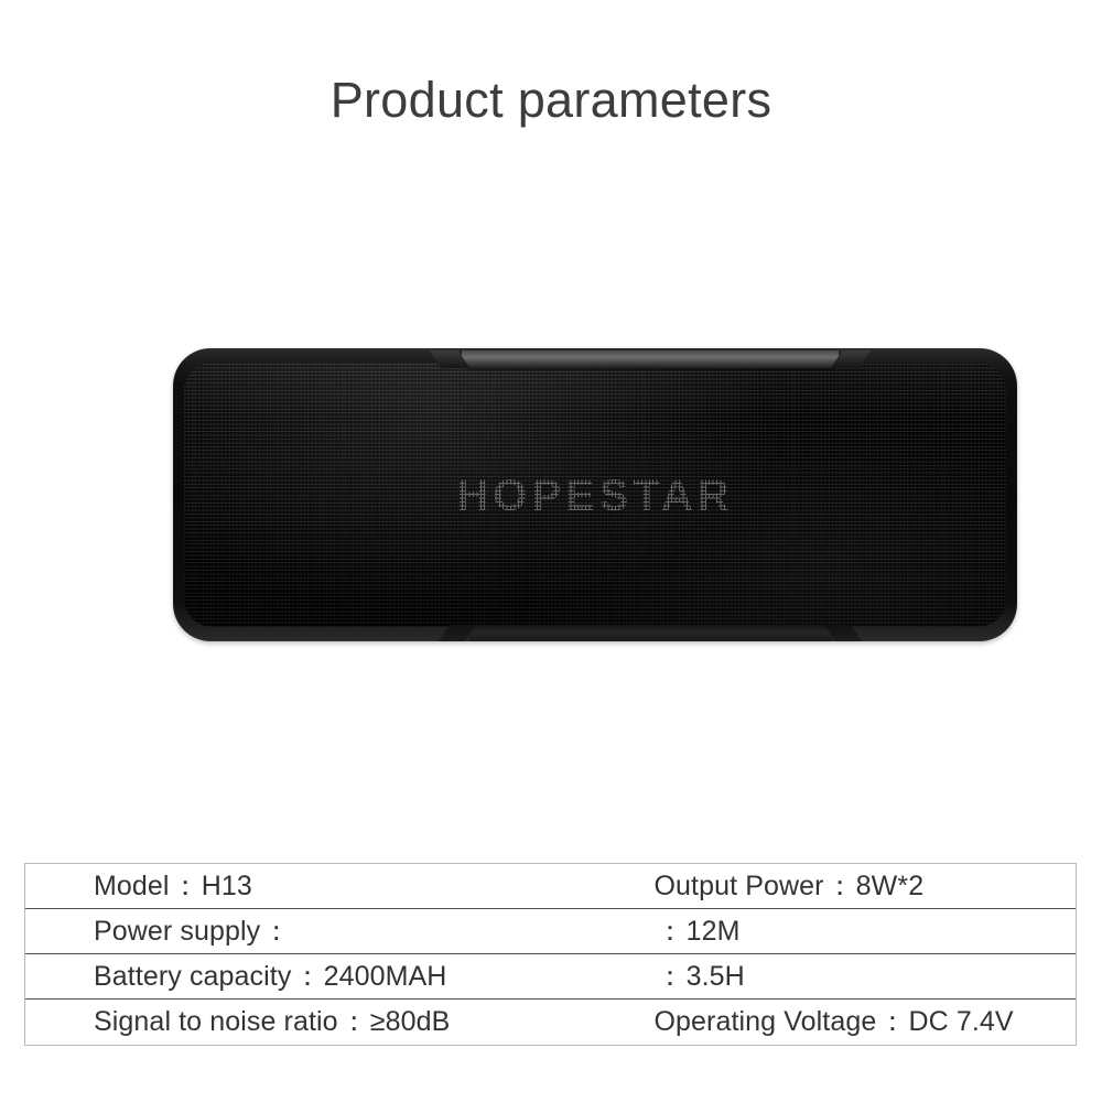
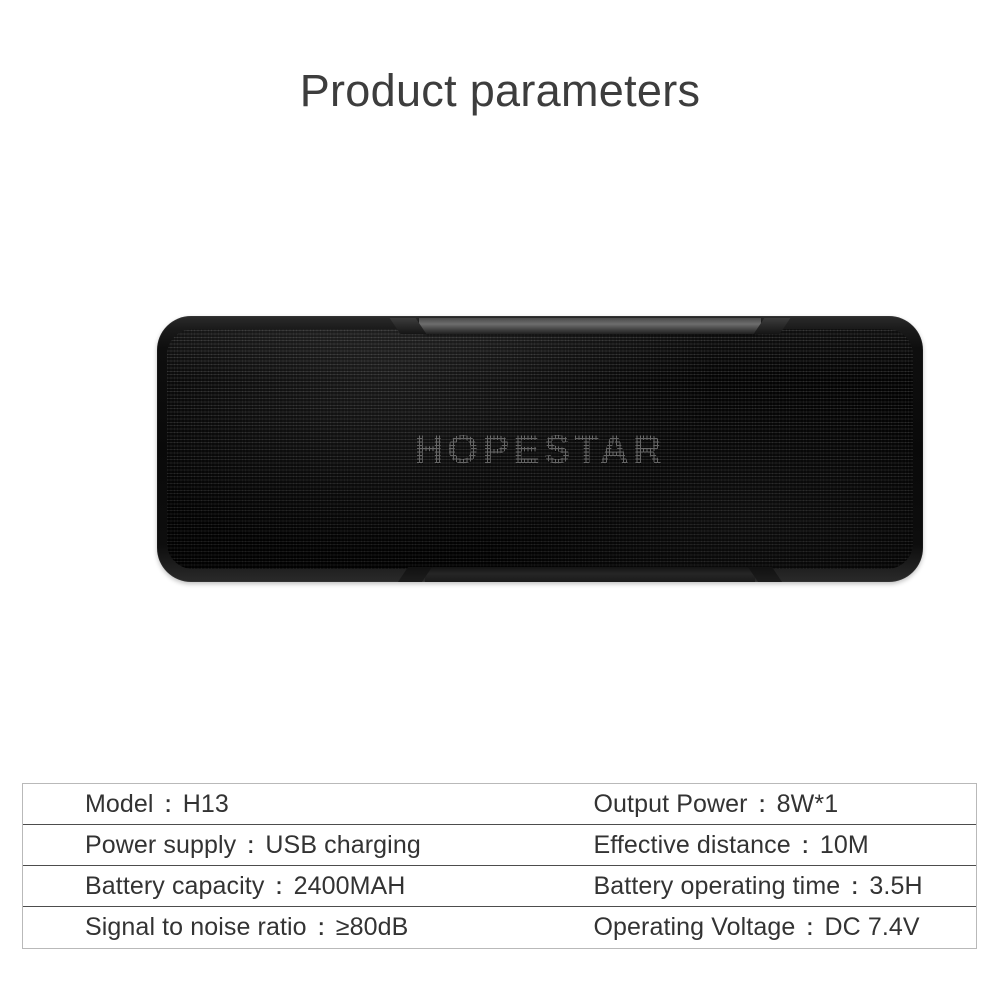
  Product parameters
  HOPESTAR
  Model
  ：
  H13
  Output Power
  ：
- 8W*2
+ 8W*1
  Power supply
  ：
+ USB charging
+ Effective distance
  ：
- 12M
+ 10M
  Battery capacity
  ：
  2400MAH
+ Battery operating time
  ：
  3.5H
  Signal to noise ratio
  ：
  ≥80dB
  Operating Voltage
  ：
  DC 7.4V
